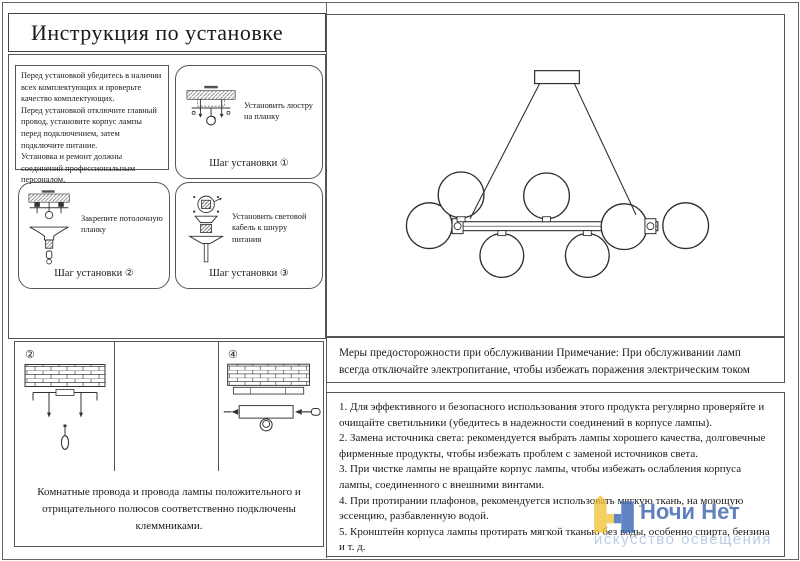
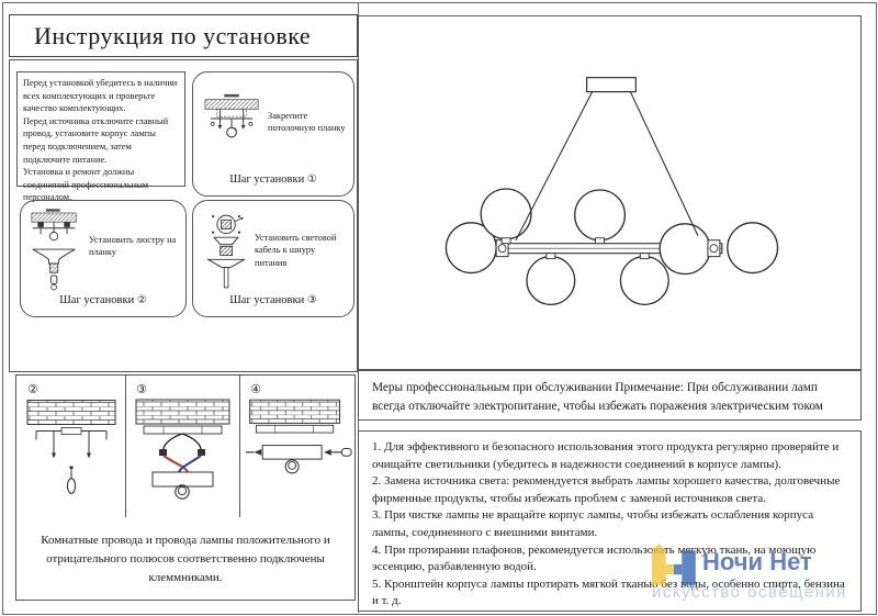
  Инструкция по установке
  Перед установкой убедитесь в наличии всех комплектующих и проверьте качество комплектующих.
- Перед установкой отключите главный провод, установите корпус лампы перед подключением, затем подключите питание.
+ Перед источника отключите главный провод, установите корпус лампы перед подключением, затем подключите питание.
  Установка и ремонт должны соединений профессиональным персоналом.
- Установить люстру на планку
+ Закрепите потолочную планку
  Шаг установки ①
- Закрепите потолочную планку
+ Установить люстру на планку
  Шаг установки ②
  Установить световой кабель к шнуру питания
  Шаг установки ③
  ②
+ ③
  ④
  Комнатные провода и провода лампы положительного и отрицательного полюсов соответственно подключены клеммниками.
- Меры предосторожности при обслуживании Примечание: При обслуживании ламп всегда отключайте электропитание, чтобы избежать поражения электрическим током
+ Меры профессиональным при обслуживании Примечание: При обслуживании ламп всегда отключайте электропитание, чтобы избежать поражения электрическим током
  1. Для эффективного и безопасного использования этого продукта регулярно проверяйте и очищайте светильники (убедитесь в надежности соединений в корпусе лампы).
  2. Замена источника света: рекомендуется выбрать лампы хорошего качества, долговечные фирменные продукты, чтобы избежать проблем с заменой источников света.
  3. При чистке лампы не вращайте корпус лампы, чтобы избежать ослабления корпуса лампы, соединенного с внешними винтами.
  4. При протирании плафонов, рекомендуется использовать мягкую ткань, на моющую эссенцию, разбавленную водой.
  5. Кронштейн корпуса лампы протирать мягкой тканью без воды, особенно спирта, бензина и т. д.
  Ночи Нет
  искусство освещения
